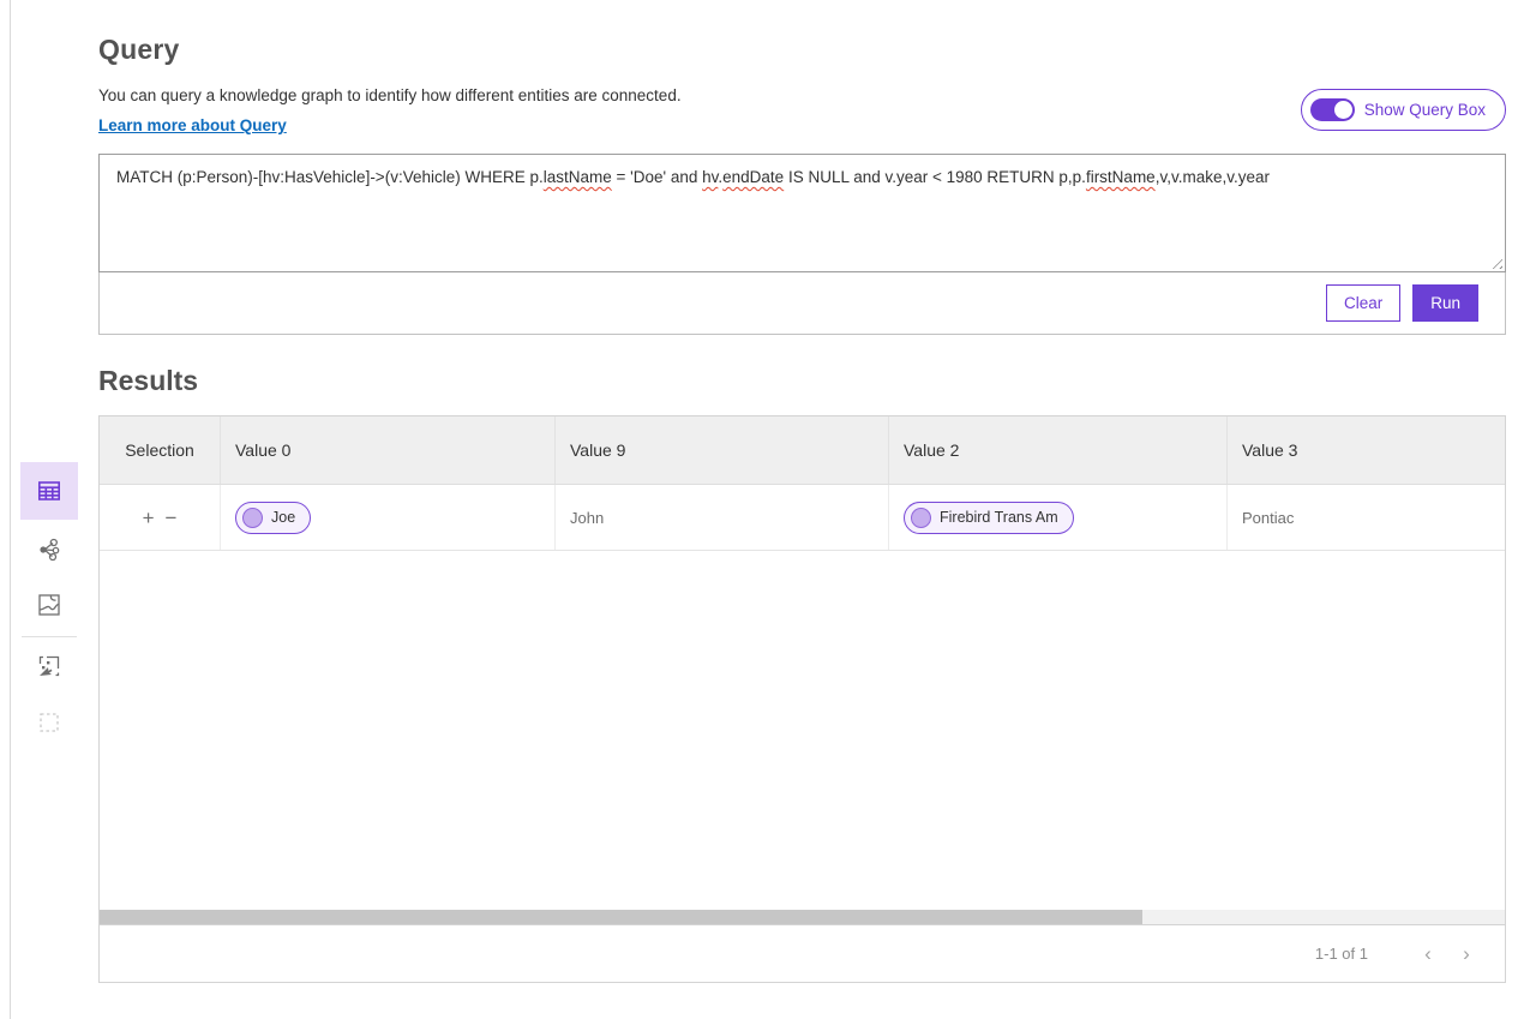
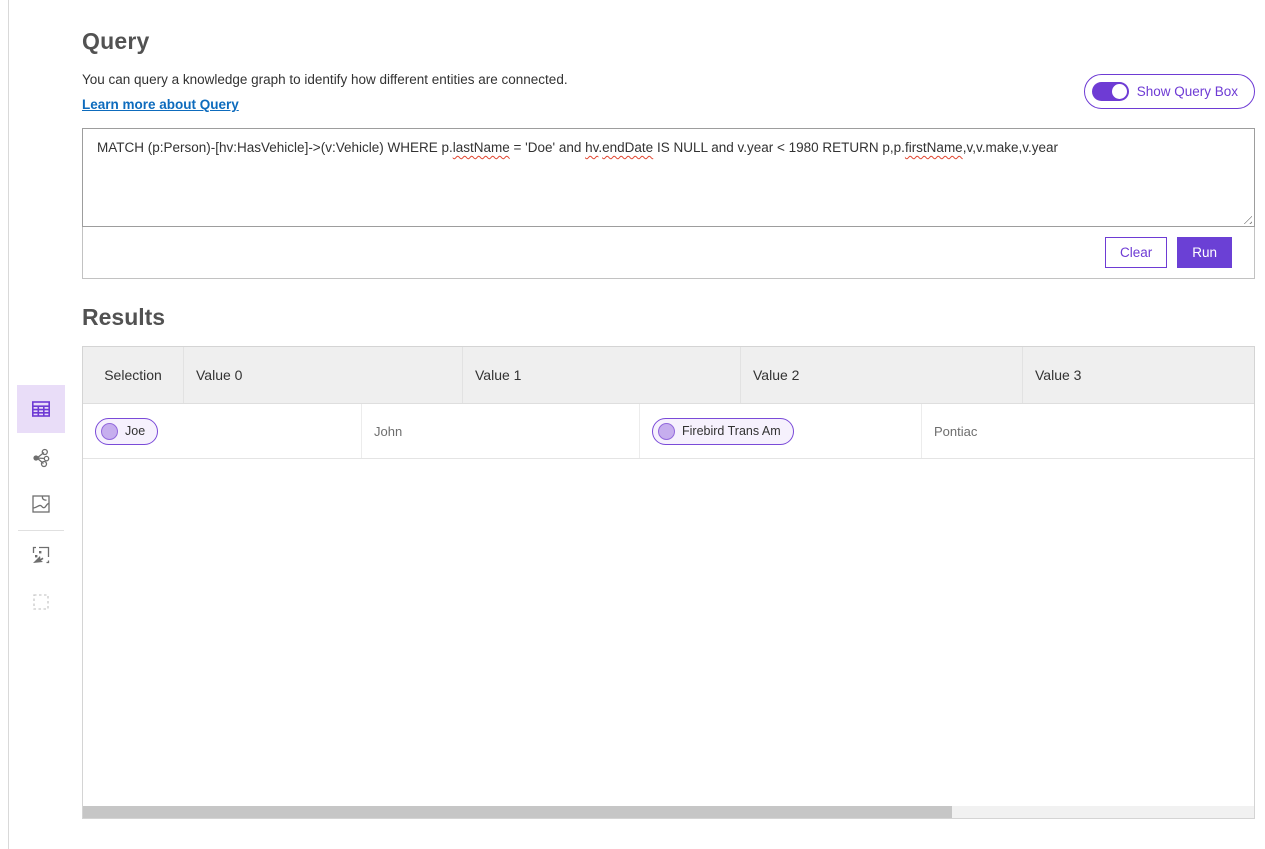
  Query
  You can query a knowledge graph to identify how different entities are connected.
  Learn more about Query
  Show Query Box
  MATCH (p:Person)-[hv:HasVehicle]->(v:Vehicle) WHERE p.lastName = 'Doe' and hv.endDate IS NULL and v.year < 1980 RETURN p,p.firstName,v,v.make,v.year
  Clear
  Run
  Results
  Selection
  Value 0
- Value 9
+ Value 1
  Value 2
  Value 3
- +
- −
  Joe
  John
  Firebird Trans Am
  Pontiac
- 1-1 of 1
- ‹
- ›
